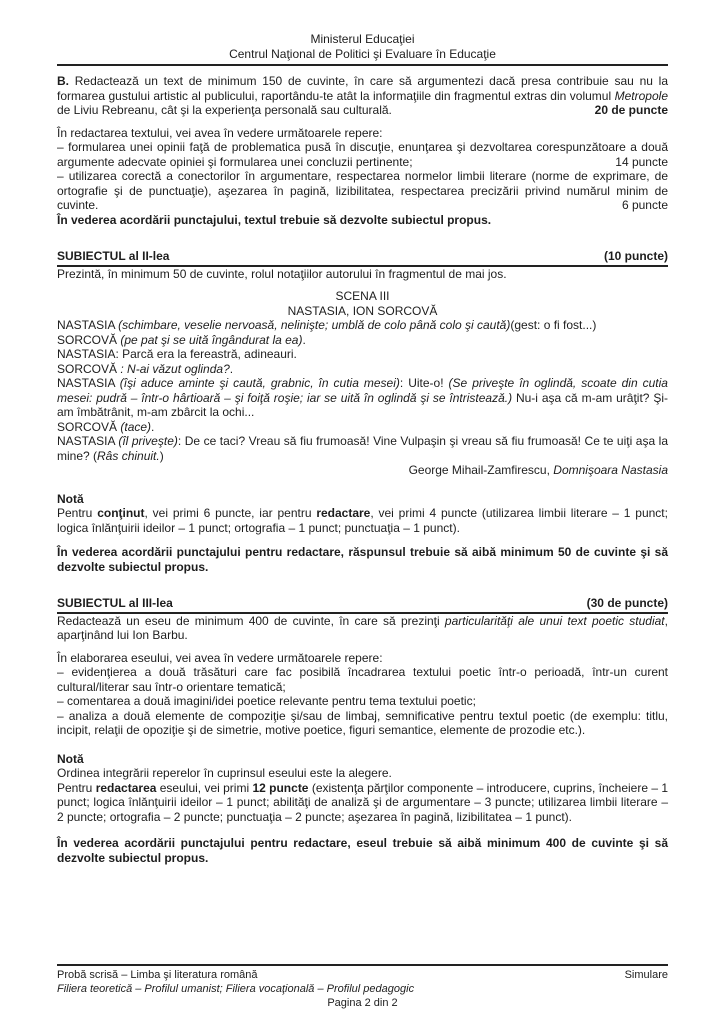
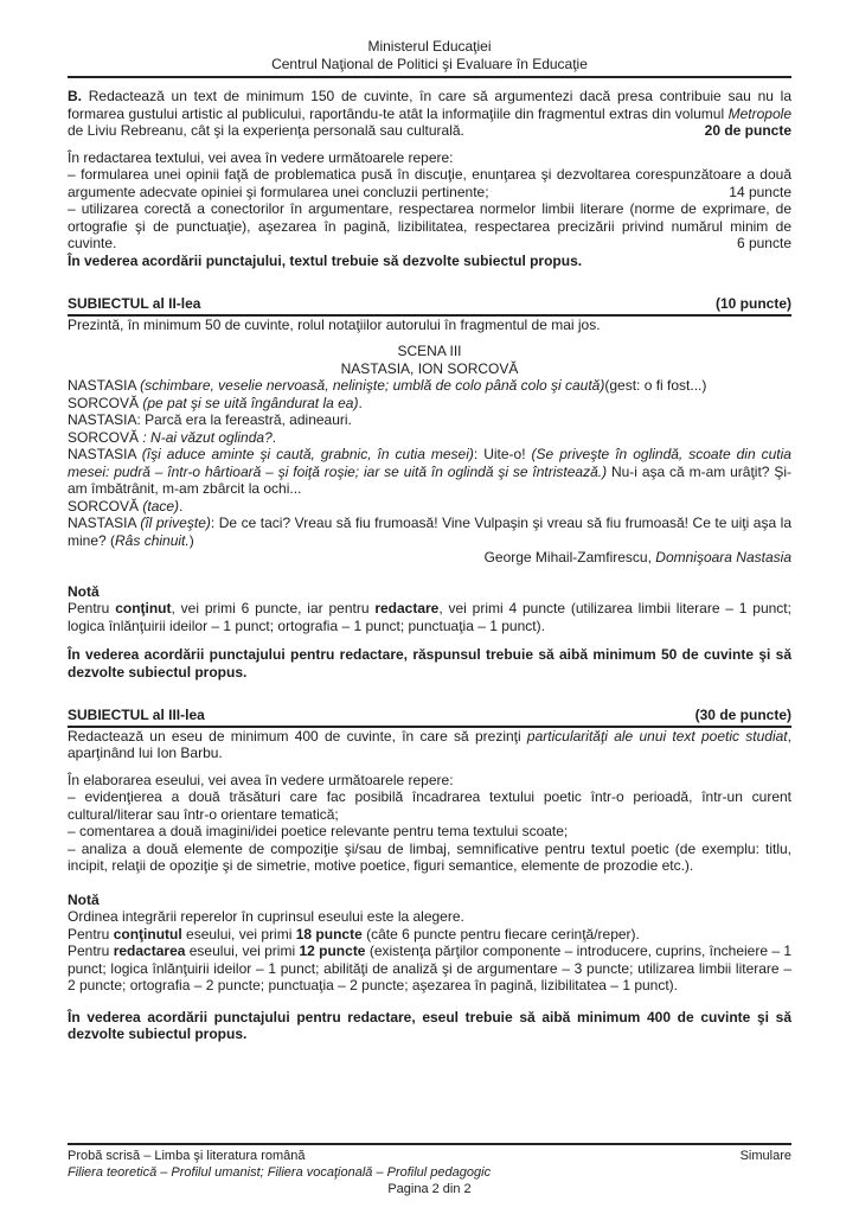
  Ministerul Educaţiei
  Centrul Naţional de Politici şi Evaluare în Educaţie
  B. Redactează un text de minimum 150 de cuvinte, în care să argumentezi dacă presa contribuie sau nu la formarea gustului artistic al publicului, raportându-te atât la informaţiile din fragmentul extras din volumul Metropole de Liviu Rebreanu, cât şi la experienţa personală sau culturală.
  20 de puncte
  În redactarea textului, vei avea în vedere următoarele repere:
  – formularea unei opinii faţă de problematica pusă în discuţie, enunţarea şi dezvoltarea corespunzătoare a două argumente adecvate opiniei şi formularea unei concluzii pertinente;
  14 puncte
  – utilizarea corectă a conectorilor în argumentare, respectarea normelor limbii literare (norme de exprimare, de ortografie şi de punctuaţie), aşezarea în pagină, lizibilitatea, respectarea precizării privind numărul minim de cuvinte.
  6 puncte
  În vederea acordării punctajului, textul trebuie să dezvolte subiectul propus.
  SUBIECTUL al II-lea
  (10 puncte)
  Prezintă, în minimum 50 de cuvinte, rolul notaţiilor autorului în fragmentul de mai jos.
  SCENA III
  NASTASIA, ION SORCOVĂ
  NASTASIA (schimbare, veselie nervoasă, nelinişte; umblă de colo până colo şi caută)(gest: o fi fost...)
  SORCOVĂ (pe pat şi se uită îngândurat la ea).
  NASTASIA: Parcă era la fereastră, adineauri.
  SORCOVĂ : N-ai văzut oglinda?.
  NASTASIA (îşi aduce aminte şi caută, grabnic, în cutia mesei): Uite-o! (Se priveşte în oglindă, scoate din cutia mesei: pudră – într-o hârtioară – şi foiţă roşie; iar se uită în oglindă şi se întristează.) Nu-i aşa că m-am urâţit? Şi-am îmbătrânit, m-am zbârcit la ochi...
  SORCOVĂ (tace).
  NASTASIA (îl priveşte): De ce taci? Vreau să fiu frumoasă! Vine Vulpaşin şi vreau să fiu frumoasă! Ce te uiţi aşa la mine? (Râs chinuit.)
  George Mihail-Zamfirescu, Domnişoara Nastasia
  Notă
  Pentru conţinut, vei primi 6 puncte, iar pentru redactare, vei primi 4 puncte (utilizarea limbii literare – 1 punct; logica înlănţuirii ideilor – 1 punct; ortografia – 1 punct; punctuaţia – 1 punct).
  În vederea acordării punctajului pentru redactare, răspunsul trebuie să aibă minimum 50 de cuvinte şi să dezvolte subiectul propus.
  SUBIECTUL al III-lea
  (30 de puncte)
  Redactează un eseu de minimum 400 de cuvinte, în care să prezinţi particularităţi ale unui text poetic studiat, aparţinând lui Ion Barbu.
  În elaborarea eseului, vei avea în vedere următoarele repere:
  – evidenţierea a două trăsături care fac posibilă încadrarea textului poetic într-o perioadă, într-un curent cultural/literar sau într-o orientare tematică;
- – comentarea a două imagini/idei poetice relevante pentru tema textului poetic;
+ – comentarea a două imagini/idei poetice relevante pentru tema textului scoate;
  – analiza a două elemente de compoziţie şi/sau de limbaj, semnificative pentru textul poetic (de exemplu: titlu, incipit, relaţii de opoziţie şi de simetrie, motive poetice, figuri semantice, elemente de prozodie etc.).
  Notă
  Ordinea integrării reperelor în cuprinsul eseului este la alegere.
+ Pentru conţinutul eseului, vei primi 18 puncte (câte 6 puncte pentru fiecare cerinţă/reper).
  Pentru redactarea eseului, vei primi 12 puncte (existenţa părţilor componente – introducere, cuprins, încheiere – 1 punct; logica înlănţuirii ideilor – 1 punct; abilităţi de analiză şi de argumentare – 3 puncte; utilizarea limbii literare – 2 puncte; ortografia – 2 puncte; punctuaţia – 2 puncte; aşezarea în pagină, lizibilitatea – 1 punct).
  În vederea acordării punctajului pentru redactare, eseul trebuie să aibă minimum 400 de cuvinte şi să dezvolte subiectul propus.
  Probă scrisă – Limba şi literatura română
  Simulare
  Filiera teoretică – Profilul umanist; Filiera vocaţională – Profilul pedagogic
  Pagina 2 din 2
